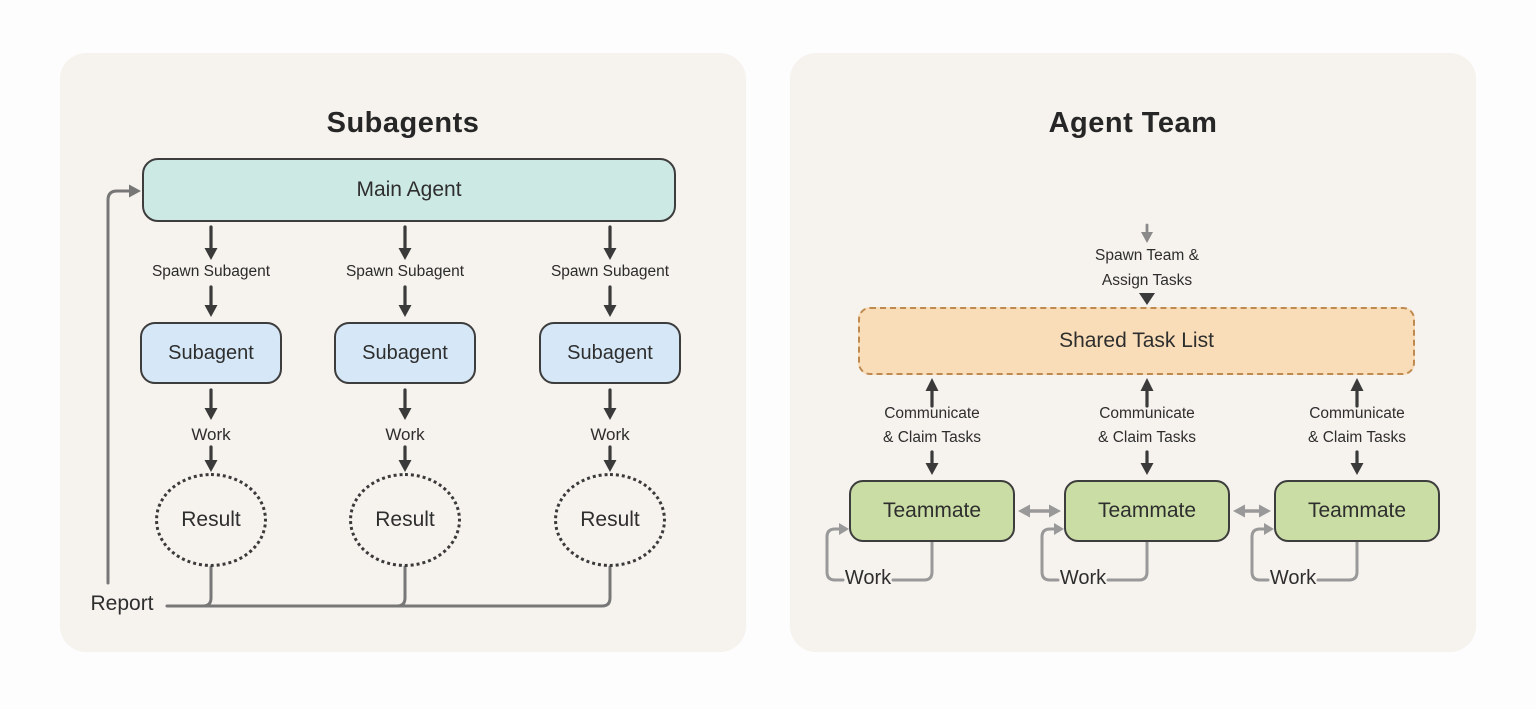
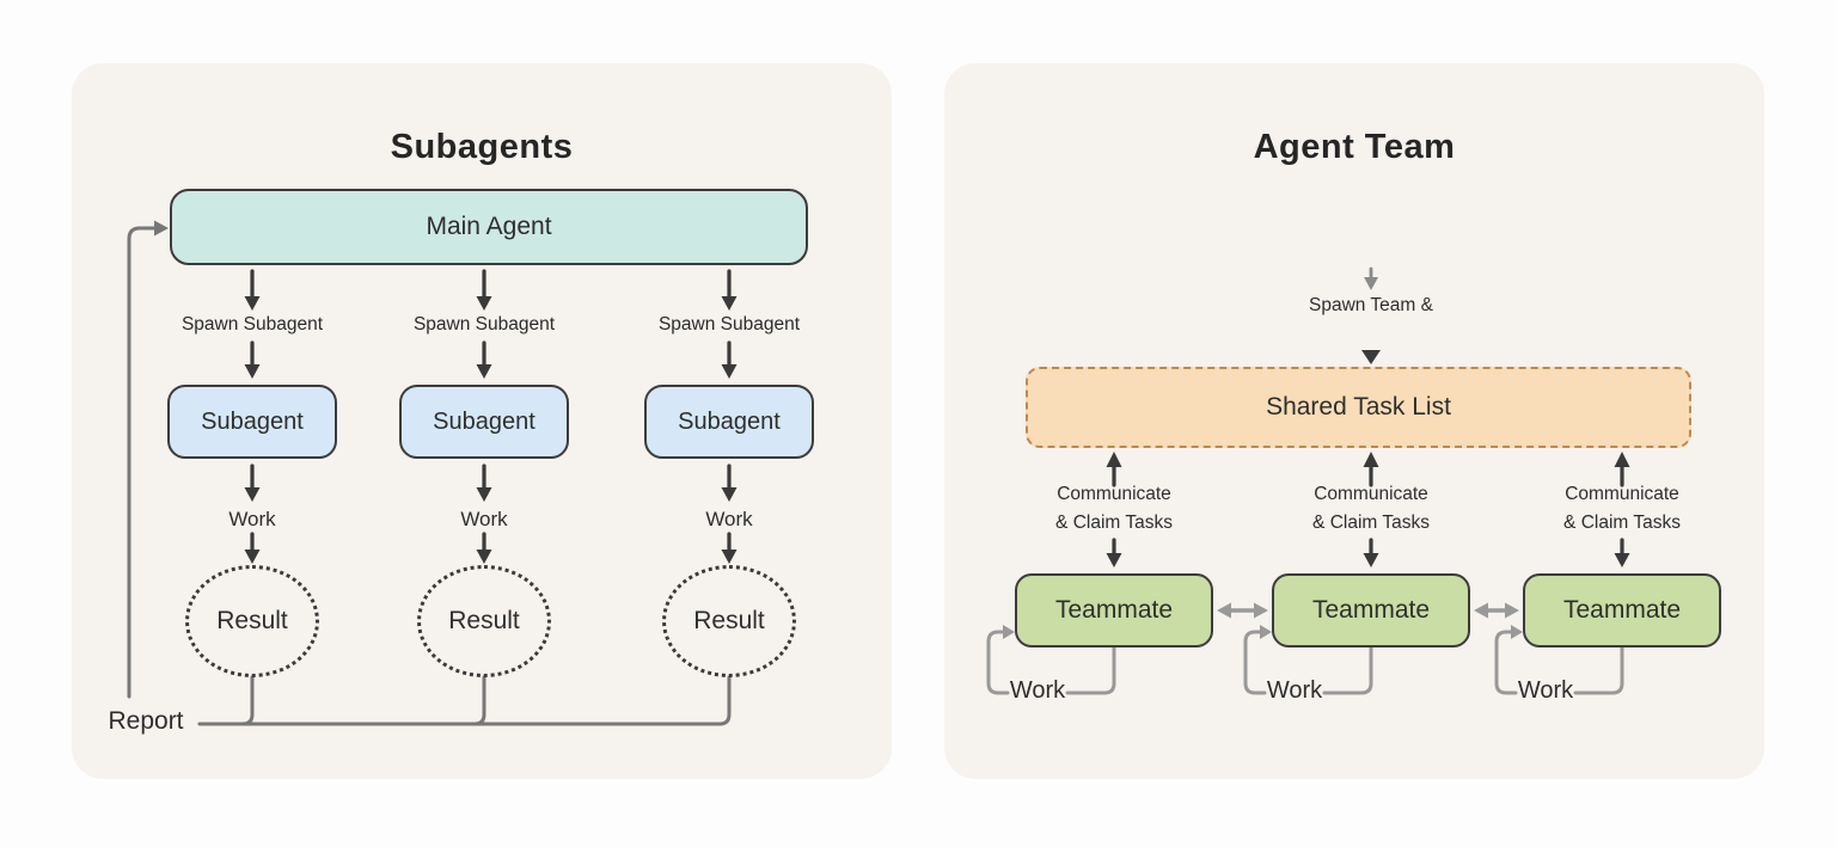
  Subagents
  Main Agent
  Spawn Subagent
  Subagent
  Work
  Result
  Spawn Subagent
  Subagent
  Work
  Result
  Spawn Subagent
  Subagent
  Work
  Result
  Report
  Agent Team
  Spawn Team &
- Assign Tasks
  Shared Task List
  Communicate
  & Claim Tasks
  Teammate
  Work
  Communicate
  & Claim Tasks
  Teammate
  Work
  Communicate
  & Claim Tasks
  Teammate
  Work
